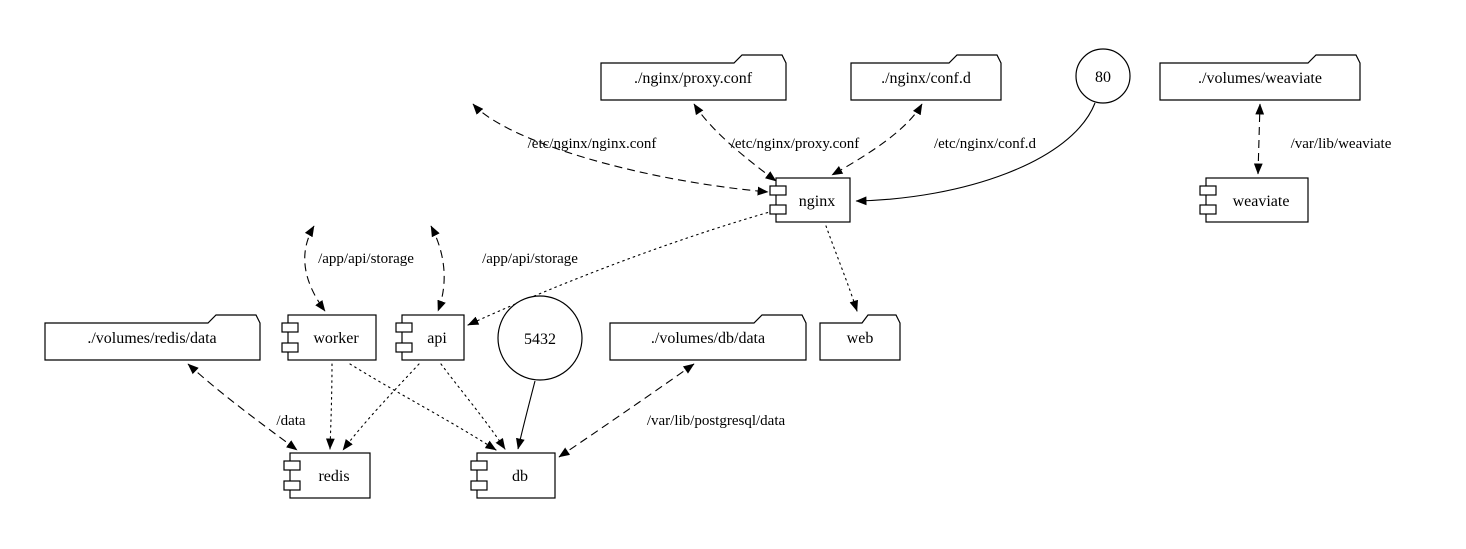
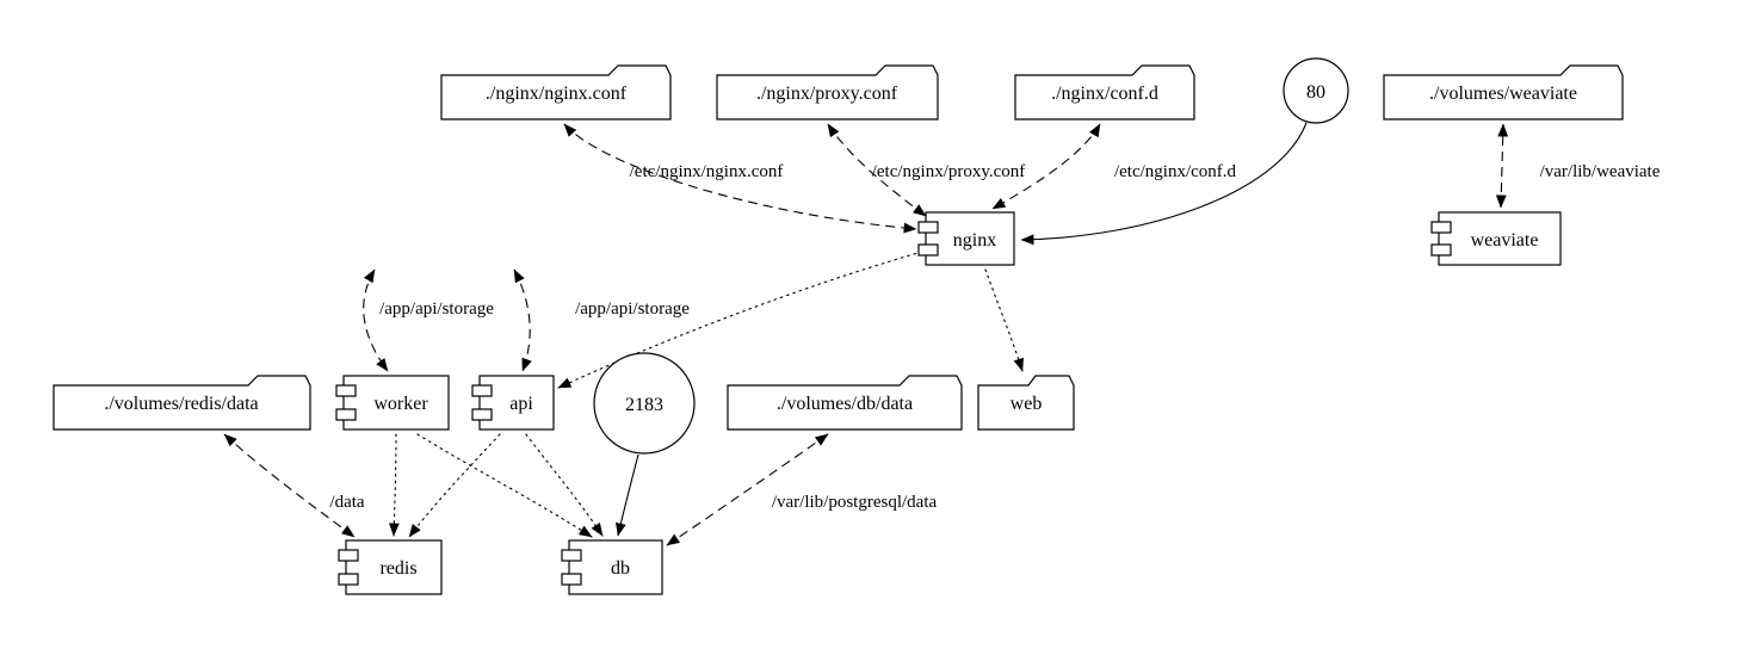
  /etc/nginx/nginx.conf
  /etc/nginx/proxy.conf
  /etc/nginx/conf.d
  /var/lib/weaviate
  /app/api/storage
  /app/api/storage
  /data
  /var/lib/postgresql/data
+ ./nginx/nginx.conf
  ./nginx/proxy.conf
  ./nginx/conf.d
  80
  ./volumes/weaviate
  nginx
  weaviate
  ./volumes/redis/data
  worker
  api
- 5432
+ 2183
  ./volumes/db/data
  web
  redis
  db
